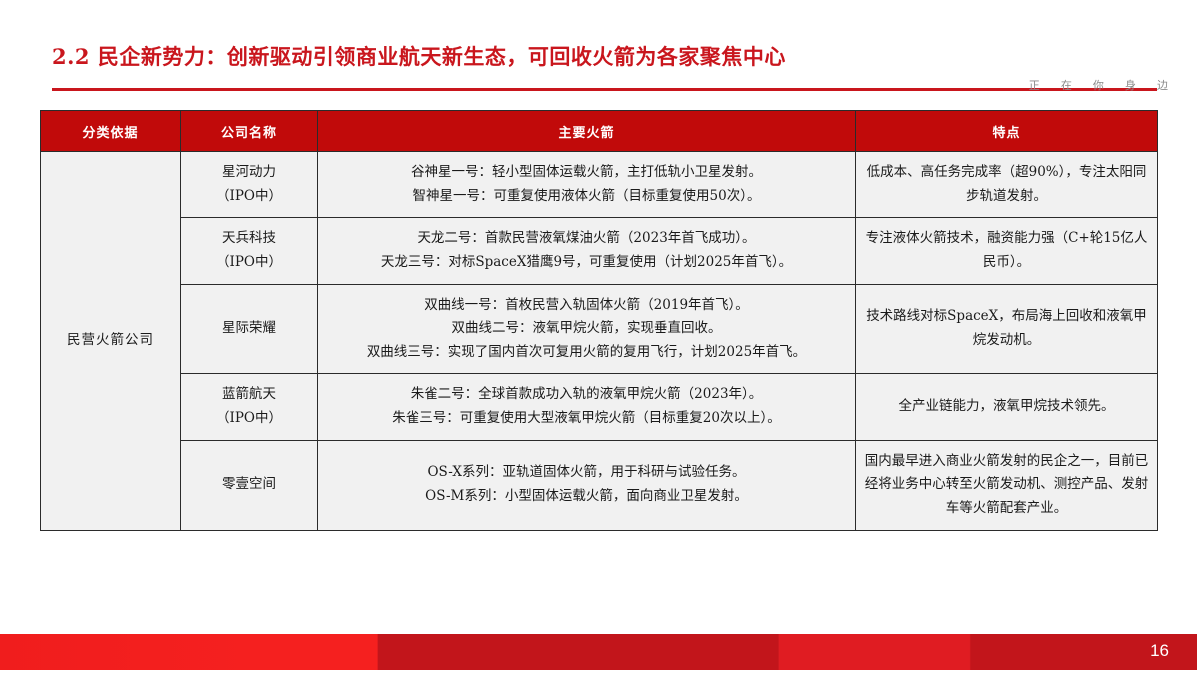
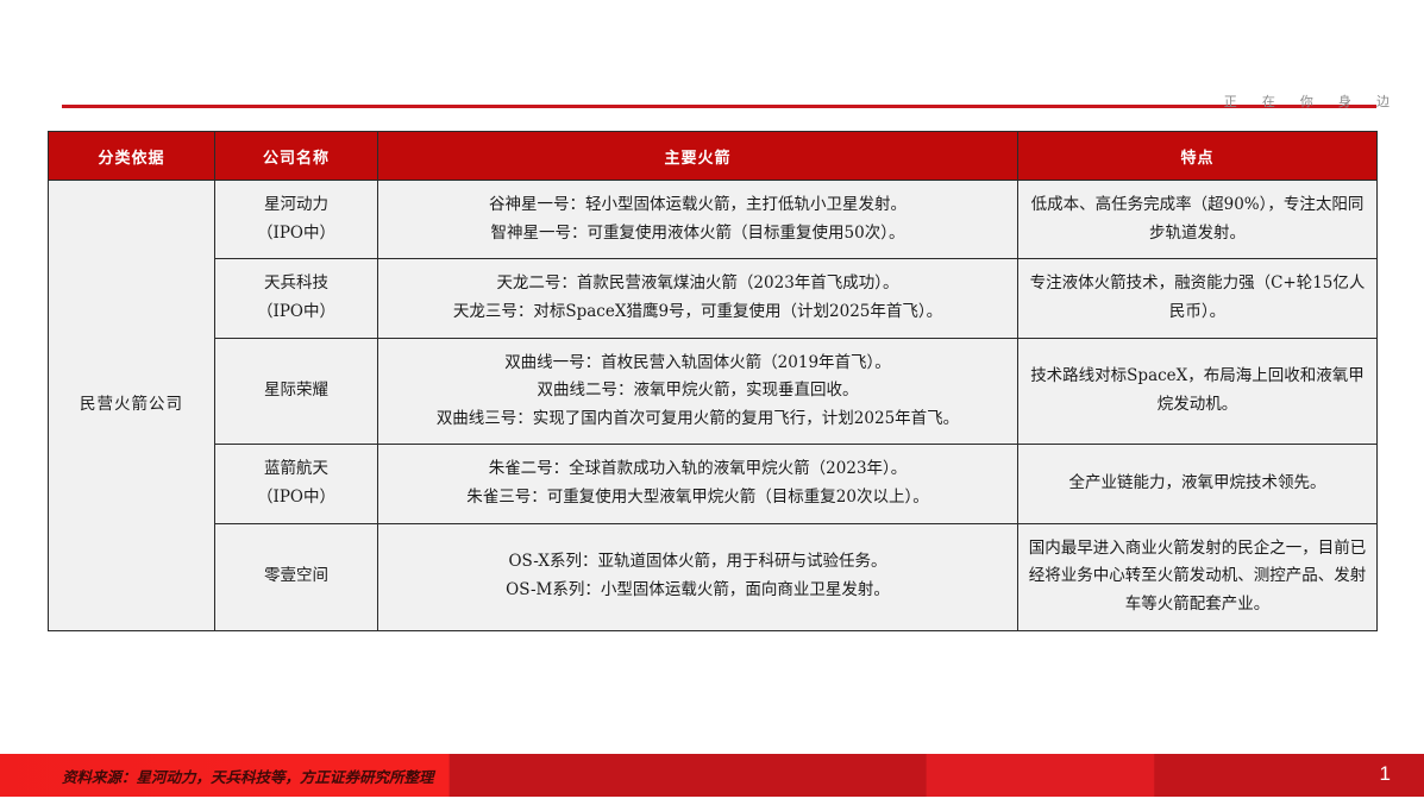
- 2.2 民企新势力：创新驱动引领商业航天新生态，可回收火箭为各家聚焦中心
  正 在 你 身 边
  分类依据	公司名称	主要火箭	特点
  民营火箭公司	星河动力 （IPO中）	谷神星一号：轻小型固体运载火箭，主打低轨小卫星发射。 智神星一号：可重复使用液体火箭（目标重复使用50次）。	低成本、高任务完成率（超90%），专注太阳同步轨道发射。
  天兵科技 （IPO中）	天龙二号：首款民营液氧煤油火箭（2023年首飞成功）。 天龙三号：对标SpaceX猎鹰9号，可重复使用（计划2025年首飞）。	专注液体火箭技术，融资能力强（C+轮15亿人民币）。
  星际荣耀	双曲线一号：首枚民营入轨固体火箭（2019年首飞）。 双曲线二号：液氧甲烷火箭，实现垂直回收。 双曲线三号：实现了国内首次可复用火箭的复用飞行，计划2025年首飞。	技术路线对标SpaceX，布局海上回收和液氧甲烷发动机。
  蓝箭航天 （IPO中）	朱雀二号：全球首款成功入轨的液氧甲烷火箭（2023年）。 朱雀三号：可重复使用大型液氧甲烷火箭（目标重复20次以上）。	全产业链能力，液氧甲烷技术领先。
  零壹空间	OS-X系列：亚轨道固体火箭，用于科研与试验任务。 OS-M系列：小型固体运载火箭，面向商业卫星发射。	国内最早进入商业火箭发射的民企之一，目前已经将业务中心转至火箭发动机、测控产品、发射车等火箭配套产业。
+ 资料来源：星河动力，天兵科技等，方正证券研究所整理
- 16
+ 1
